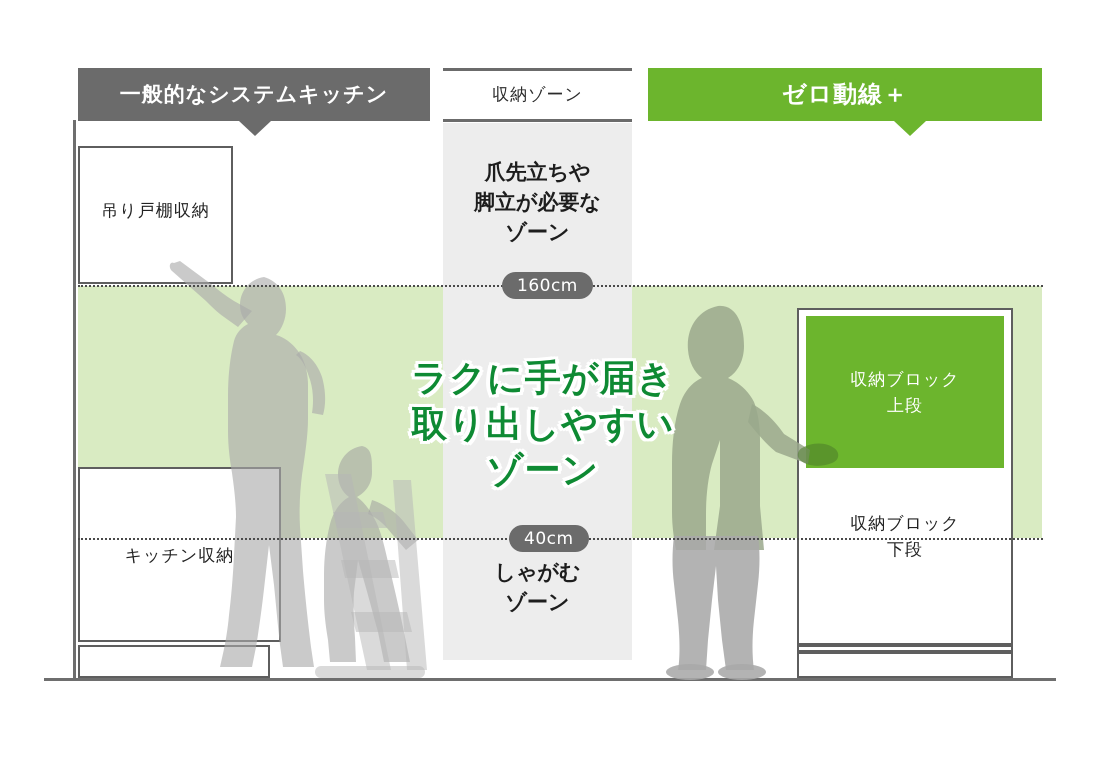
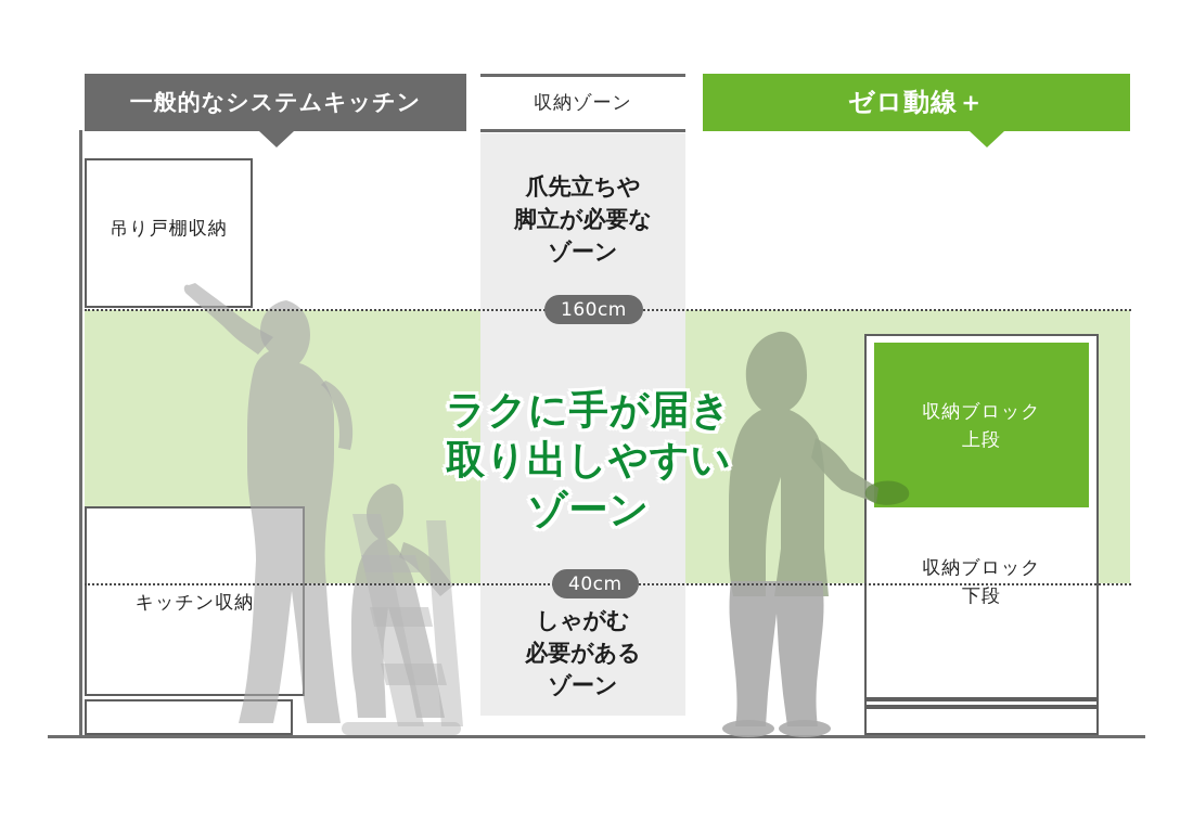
  吊り戸棚収納
  キッチン収納
  収納ブロック
  上段
  収納ブロック
  下段
  160cm
  40cm
  爪先立ちや
  脚立が必要な
  ゾーン
  しゃがむ
+ 必要がある
  ゾーン
  ラクに手が届き
  取り出しやすい
  ゾーン
  一般的なシステムキッチン
  収納ゾーン
  ゼロ動線＋
